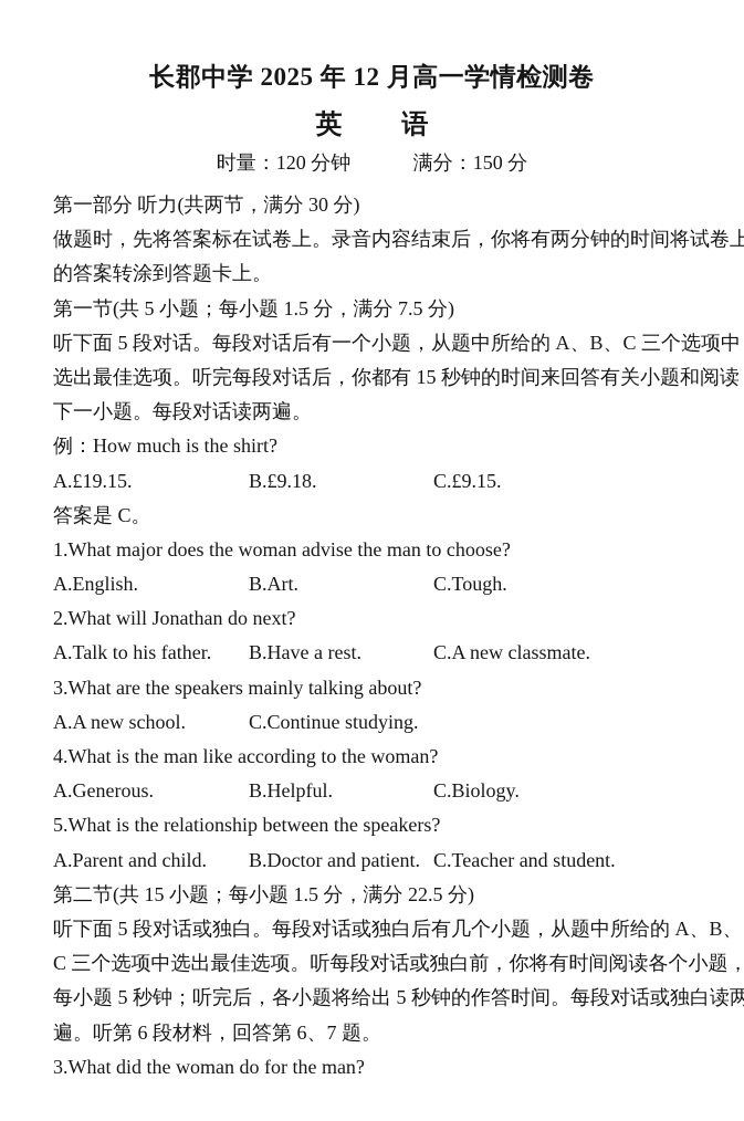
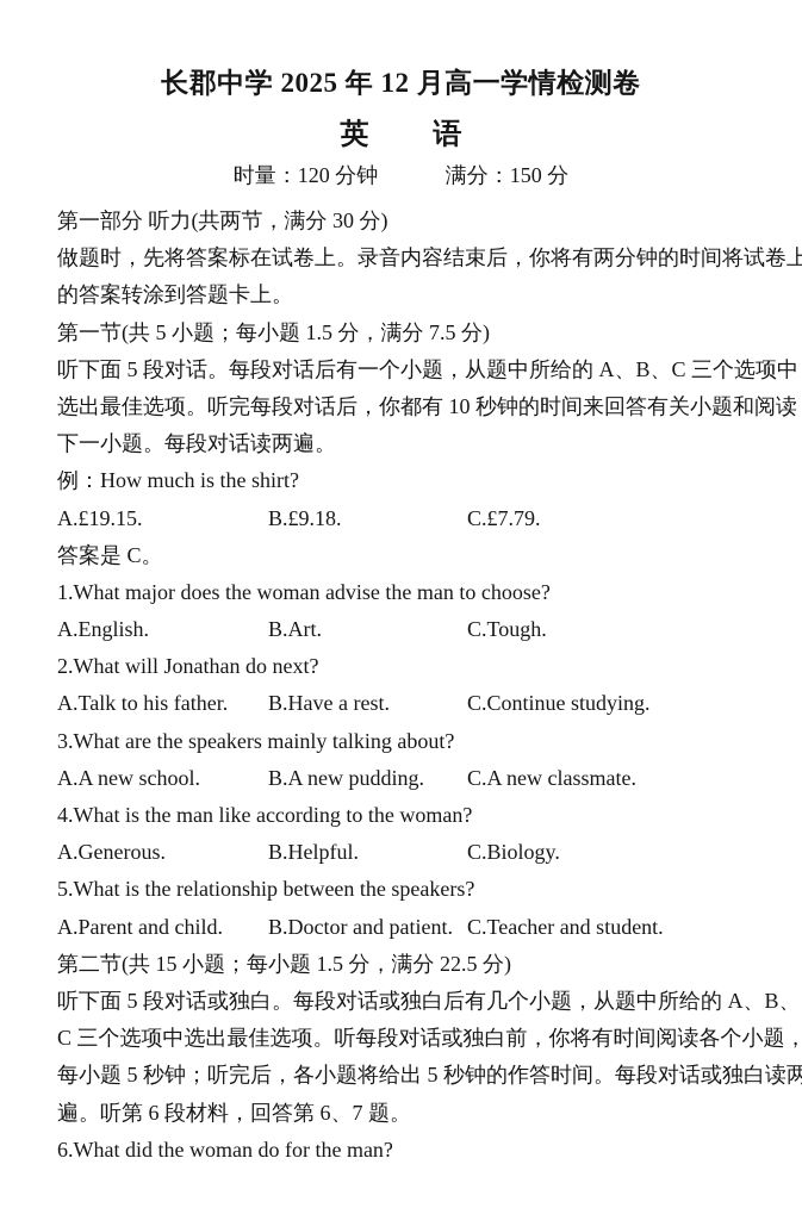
  长郡中学 2025 年 12 月高一学情检测卷
  英 语
  时量：120 分钟 满分：150 分
  第一部分 听力(共两节，满分 30 分)
  做题时，先将答案标在试卷上。录音内容结束后，你将有两分钟的时间将试卷上
  的答案转涂到答题卡上。
  第一节(共 5 小题；每小题 1.5 分，满分 7.5 分)
  听下面 5 段对话。每段对话后有一个小题，从题中所给的 A、B、C 三个选项中
- 选出最佳选项。听完每段对话后，你都有 15 秒钟的时间来回答有关小题和阅读
+ 选出最佳选项。听完每段对话后，你都有 10 秒钟的时间来回答有关小题和阅读
  下一小题。每段对话读两遍。
  例：How much is the shirt?
  A.£19.15.
  B.£9.18.
- C.£9.15.
+ C.£7.79.
  答案是 C。
  1.What major does the woman advise the man to choose?
  A.English.
  B.Art.
  C.Tough.
  2.What will Jonathan do next?
  A.Talk to his father.
  B.Have a rest.
- C.A new classmate.
+ C.Continue studying.
  3.What are the speakers mainly talking about?
  A.A new school.
+ B.A new pudding.
- C.Continue studying.
+ C.A new classmate.
  4.What is the man like according to the woman?
  A.Generous.
  B.Helpful.
  C.Biology.
  5.What is the relationship between the speakers?
  A.Parent and child.
  B.Doctor and patient.
  C.Teacher and student.
  第二节(共 15 小题；每小题 1.5 分，满分 22.5 分)
  听下面 5 段对话或独白。每段对话或独白后有几个小题，从题中所给的 A、B、
  C 三个选项中选出最佳选项。听每段对话或独白前，你将有时间阅读各个小题，
  每小题 5 秒钟；听完后，各小题将给出 5 秒钟的作答时间。每段对话或独白读两
  遍。听第 6 段材料，回答第 6、7 题。
- 3.What did the woman do for the man?
+ 6.What did the woman do for the man?
